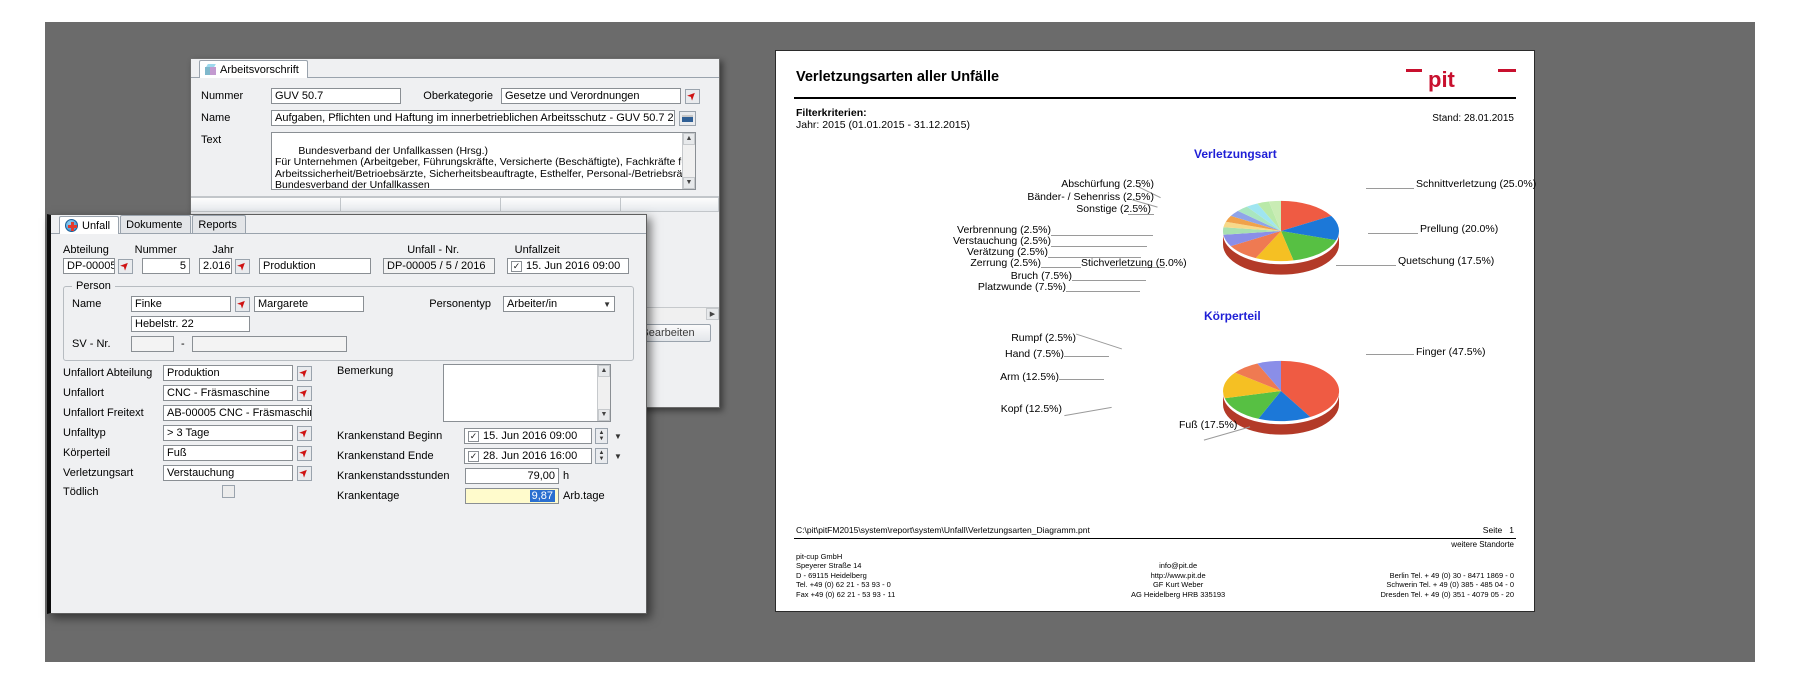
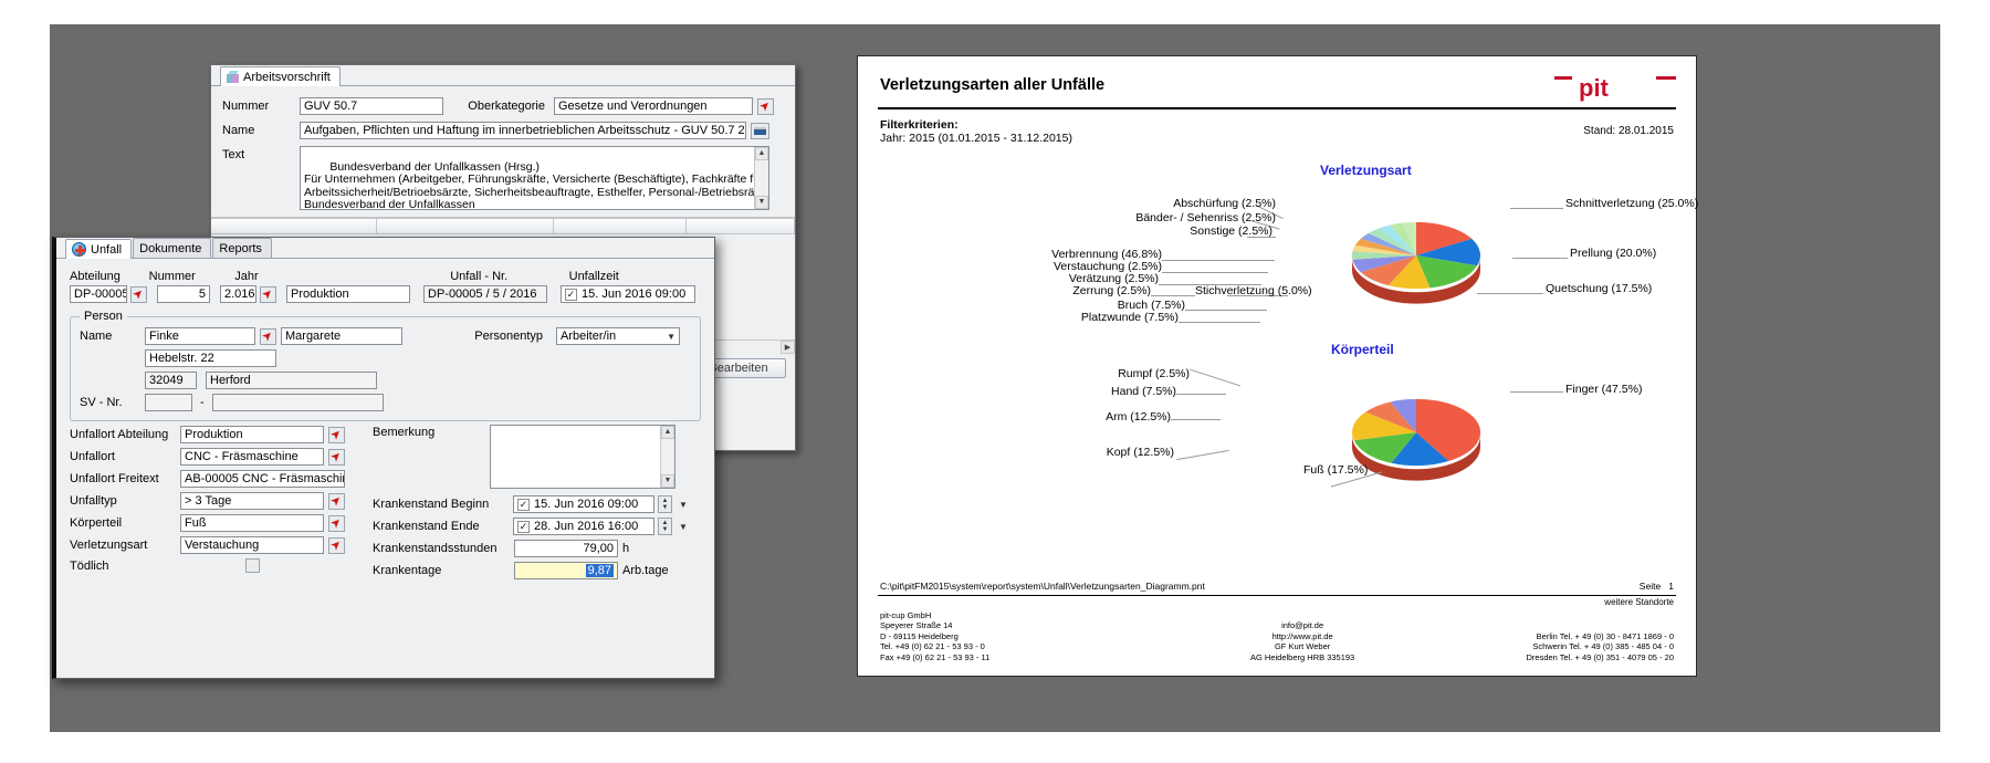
  Arbeitsvorschrift
  Nummer
  GUV 50.7
  Oberkategorie
  Gesetze und Verordnungen
  Name
  Aufgaben, Pflichten und Haftung im innerbetrieblichen Arbeitsschutz - GUV 50.7 2
  Text
  Bundesverband der Unfallkassen (Hrsg.)
  Für Unternehmen (Arbeitgeber, Führungskräfte, Versicherte (Beschäftigte), Fachkräfte f
  Arbeitssicherheit/Betrioebsärzte, Sicherheitsbeauftragte, Esthelfer, Personal-/Betriebsrä
  Bundesverband der Unfallkassen
  earbeiten
  Unfall
  Dokumente
  Reports
  Abteilung
  Nummer
  Jahr
  Unfall - Nr.
  Unfallzeit
  DP-00005
  5
  2.016
  Produktion
  DP-00005 / 5 / 2016
  ✓
  15. Jun 2016 09:00
  Person
  Name
  Finke
  Margarete
  Personentyp
  Arbeiter/in
  ▼
  Hebelstr. 22
+ 32049
+ Herford
  SV - Nr.
  -
  Unfallort Abteilung
  Produktion
  Unfallort
  CNC - Fräsmaschine
  Unfallort Freitext
  AB-00005 CNC - Fräsmaschi
  Unfalltyp
  > 3 Tage
  Körperteil
  Fuß
  Verletzungsart
  Verstauchung
  Tödlich
  Bemerkung
  Krankenstand Beginn
  ✓
  15. Jun 2016 09:00
  ▼
  Krankenstand Ende
  ✓
  28. Jun 2016 16:00
  ▼
  Krankenstandsstunden
  79,00
  h
  Krankentage
  9,87
  Arb.tage
  Verletzungsarten aller Unfälle
  pit
  Filterkriterien:
  Jahr: 2015 (01.01.2015 - 31.12.2015)
  Stand: 28.01.2015
  Verletzungsart
  Abschürfung (2.5%)
  Bänder- / Sehenriss (2.5%)
  Sonstige (2.5%)
- Verbrennung (2.5%)
+ Verbrennung (46.8%)
  Verstauchung (2.5%)
  Verätzung (2.5%)
  Zerrung (2.5%)
  Stichverletzung (5.0%)
  Bruch (7.5%)
  Platzwunde (7.5%)
  Schnittverletzung (25.0%)
  Prellung (20.0%)
  Quetschung (17.5%)
  Körperteil
  Rumpf (2.5%)
  Hand (7.5%)
  Arm (12.5%)
  Kopf (12.5%)
  Fuß (17.5%)
  Finger (47.5%)
  C:\pit\pitFM2015\system\report\system\Unfall\Verletzungsarten_Diagramm.pnt
  Seite 1
  weitere Standorte
  pit-cup GmbH
  Speyerer Straße 14
  D - 69115 Heidelberg
  Tel. +49 (0) 62 21 - 53 93 - 0
  Fax +49 (0) 62 21 - 53 93 - 11
  info@pit.de
  http://www.pit.de
  GF Kurt Weber
  AG Heidelberg HRB 335193
  Berlin Tel. + 49 (0) 30 - 8471 1869 - 0
  Schwerin Tel. + 49 (0) 385 - 485 04 - 0
  Dresden Tel. + 49 (0) 351 - 4079 05 - 20
